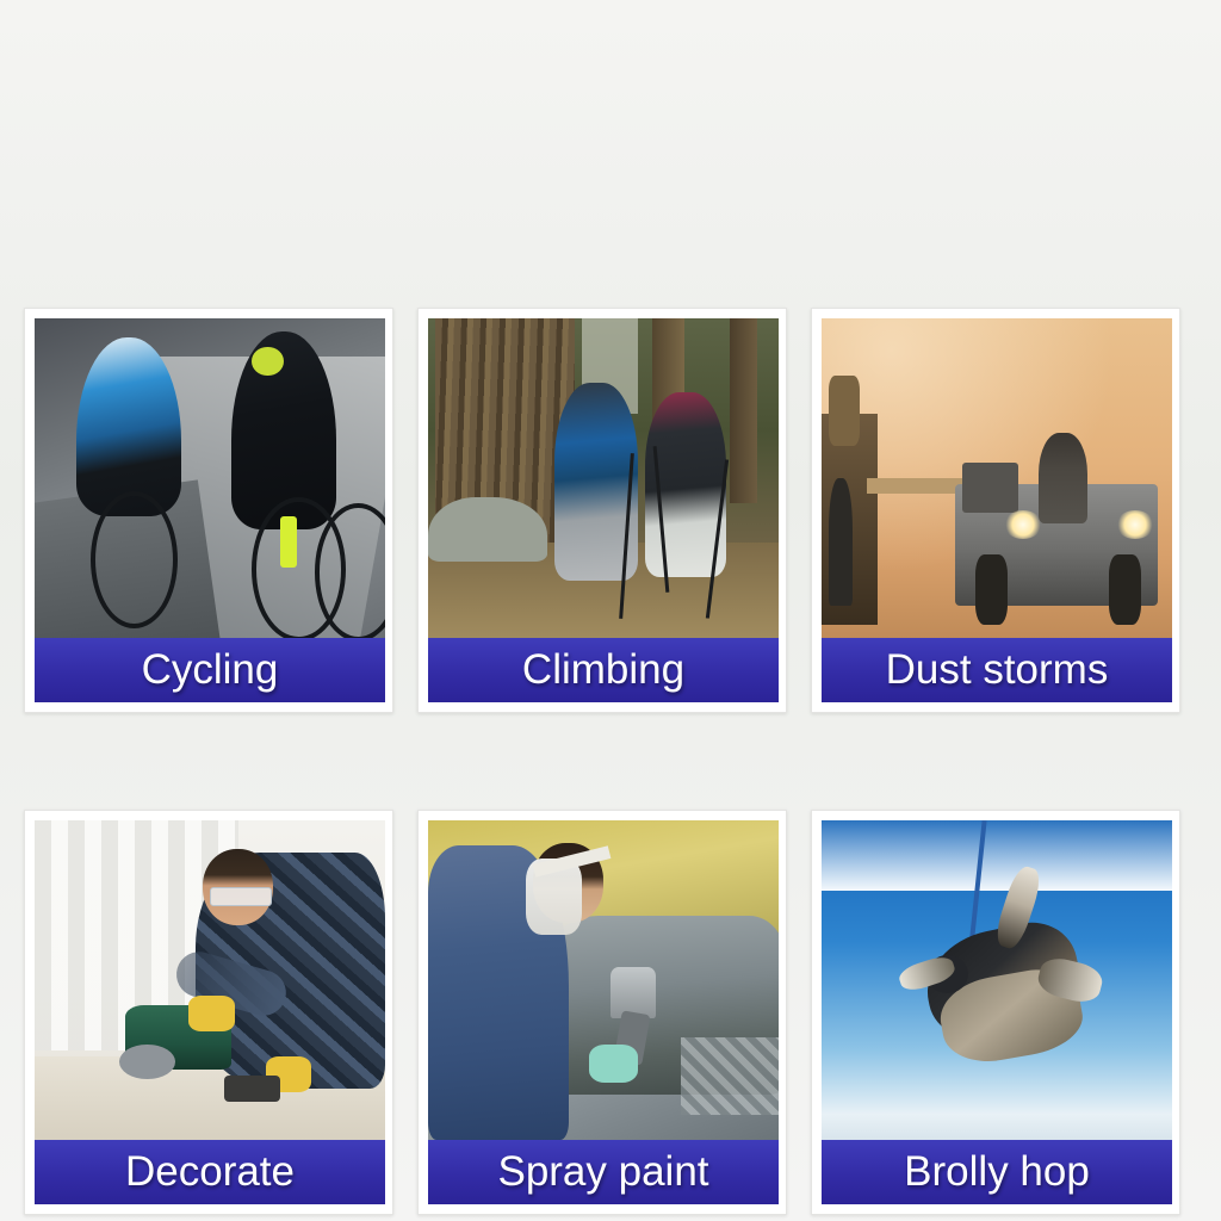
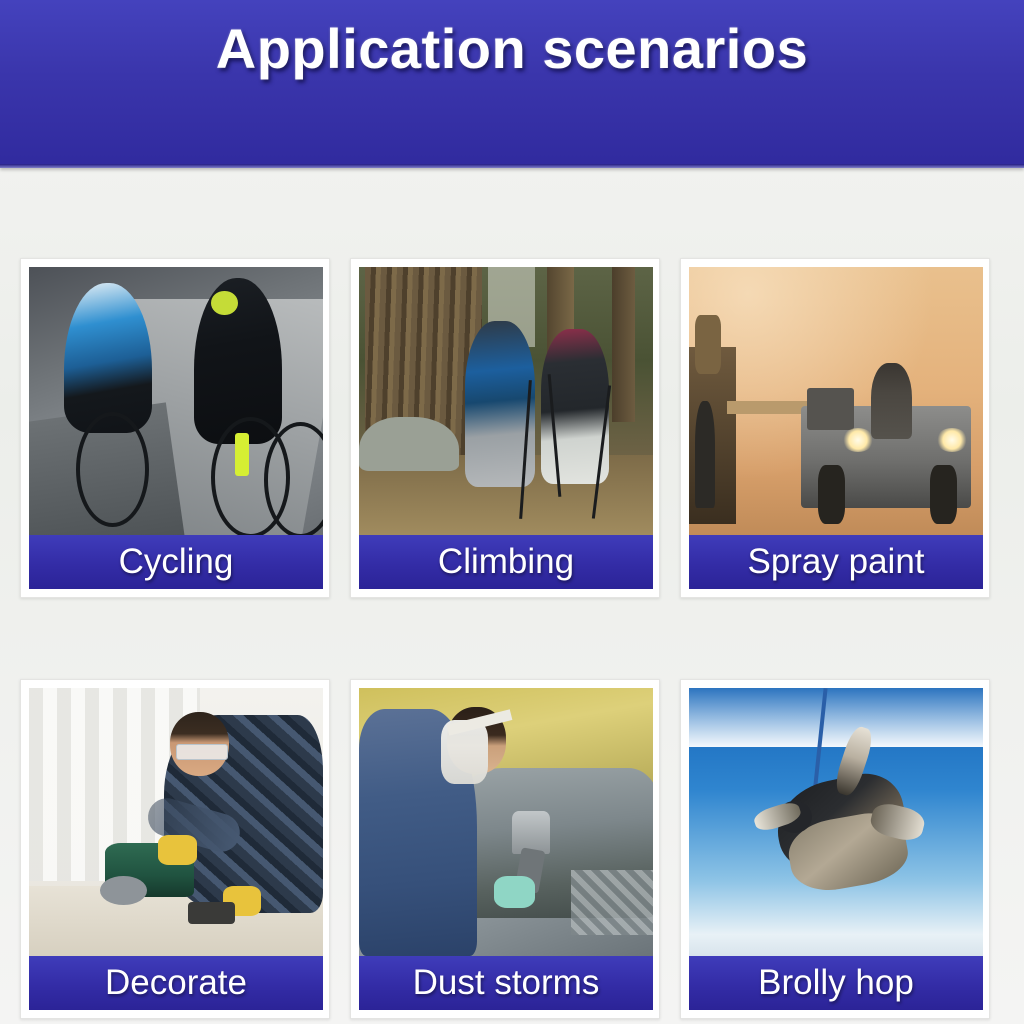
+ Application scenarios
  Cycling
  Climbing
- Dust storms
+ Spray paint
  Decorate
- Spray paint
+ Dust storms
  Brolly hop
